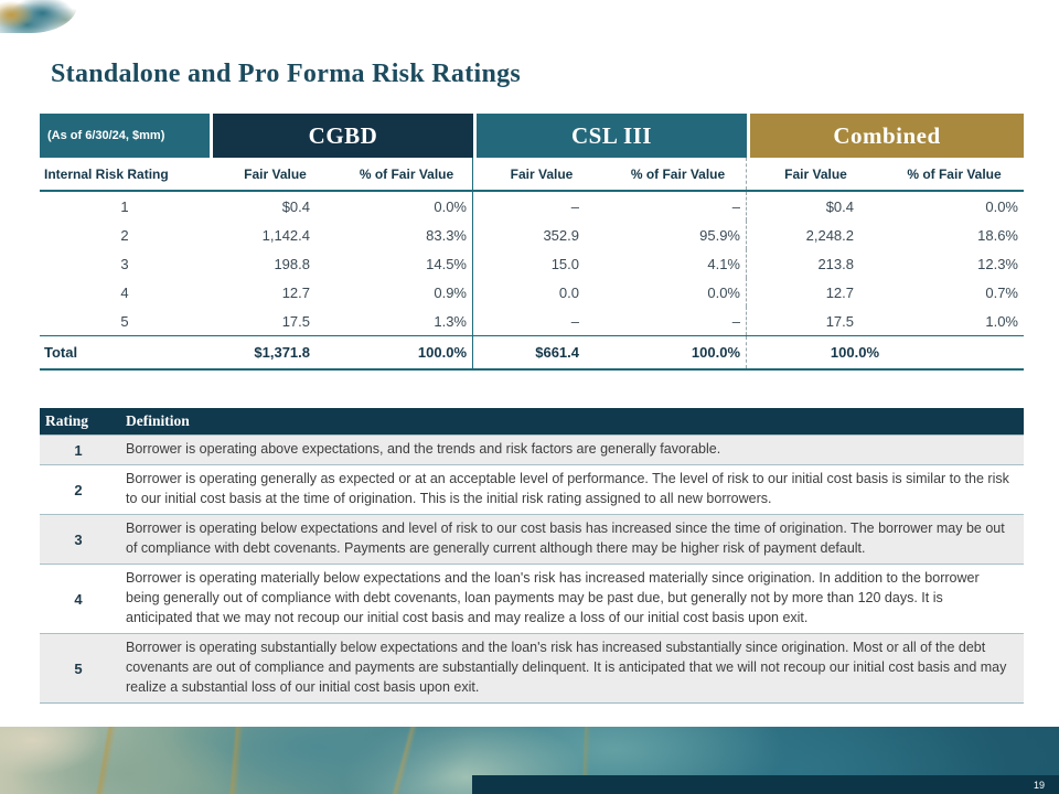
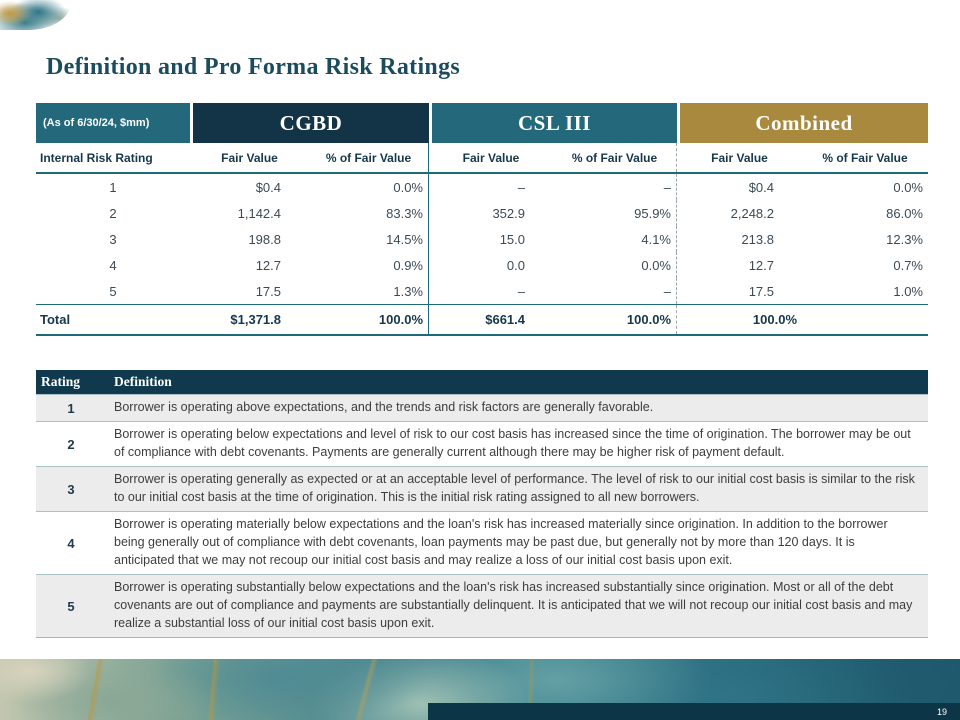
- Standalone and Pro Forma Risk Ratings
+ Definition and Pro Forma Risk Ratings
  (As of 6/30/24, $mm)
  CGBD
  CSL III
  Combined
  Internal Risk Rating
  Fair Value
  % of Fair Value
  Fair Value
  % of Fair Value
  Fair Value
  % of Fair Value
  1
  $0.4
  0.0%
  –
  –
  $0.4
  0.0%
  2
  1,142.4
  83.3%
  352.9
  95.9%
  2,248.2
- 18.6%
+ 86.0%
  3
  198.8
  14.5%
  15.0
  4.1%
  213.8
  12.3%
  4
  12.7
  0.9%
  0.0
  0.0%
  12.7
  0.7%
  5
  17.5
  1.3%
  –
  –
  17.5
  1.0%
  Total
  $1,371.8
  100.0%
  $661.4
  100.0%
  100.0%
  Rating
  Definition
  1
  Borrower is operating above expectations, and the trends and risk factors are generally favorable.
  2
- Borrower is operating generally as expected or at an acceptable level of performance. The level of risk to our initial cost basis is similar to the risk to our initial cost basis at the time of origination. This is the initial risk rating assigned to all new borrowers.
+ Borrower is operating below expectations and level of risk to our cost basis has increased since the time of origination. The borrower may be out of compliance with debt covenants. Payments are generally current although there may be higher risk of payment default.
  3
- Borrower is operating below expectations and level of risk to our cost basis has increased since the time of origination. The borrower may be out of compliance with debt covenants. Payments are generally current although there may be higher risk of payment default.
+ Borrower is operating generally as expected or at an acceptable level of performance. The level of risk to our initial cost basis is similar to the risk to our initial cost basis at the time of origination. This is the initial risk rating assigned to all new borrowers.
  4
  Borrower is operating materially below expectations and the loan's risk has increased materially since origination. In addition to the borrower being generally out of compliance with debt covenants, loan payments may be past due, but generally not by more than 120 days. It is anticipated that we may not recoup our initial cost basis and may realize a loss of our initial cost basis upon exit.
  5
  Borrower is operating substantially below expectations and the loan's risk has increased substantially since origination. Most or all of the debt covenants are out of compliance and payments are substantially delinquent. It is anticipated that we will not recoup our initial cost basis and may realize a substantial loss of our initial cost basis upon exit.
  19
